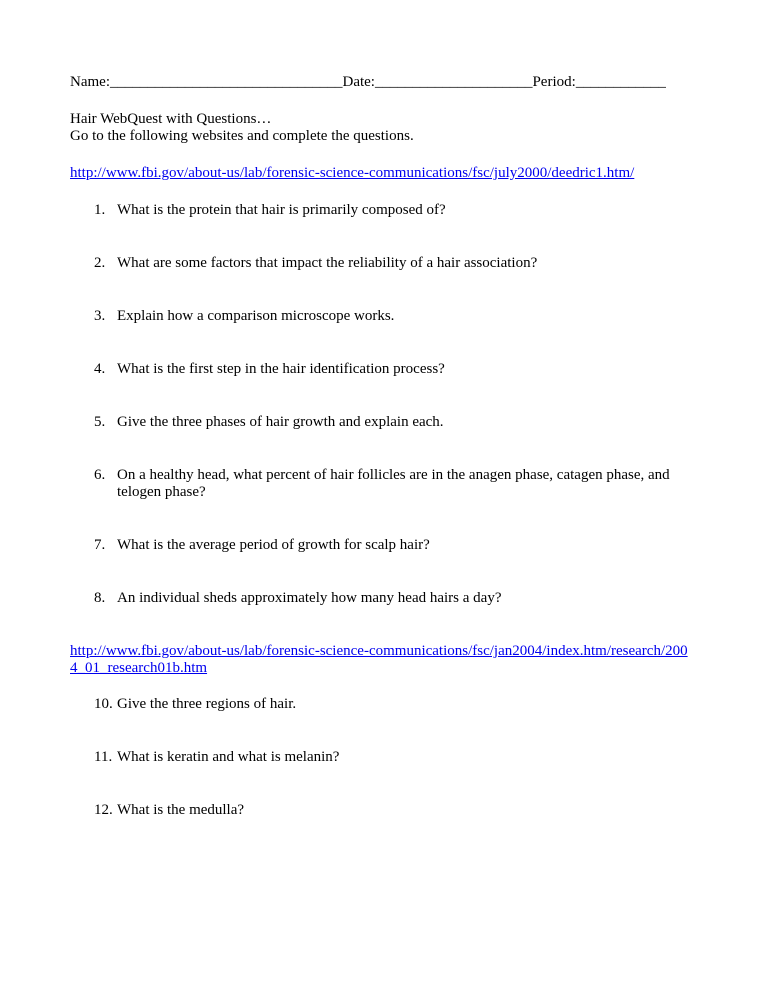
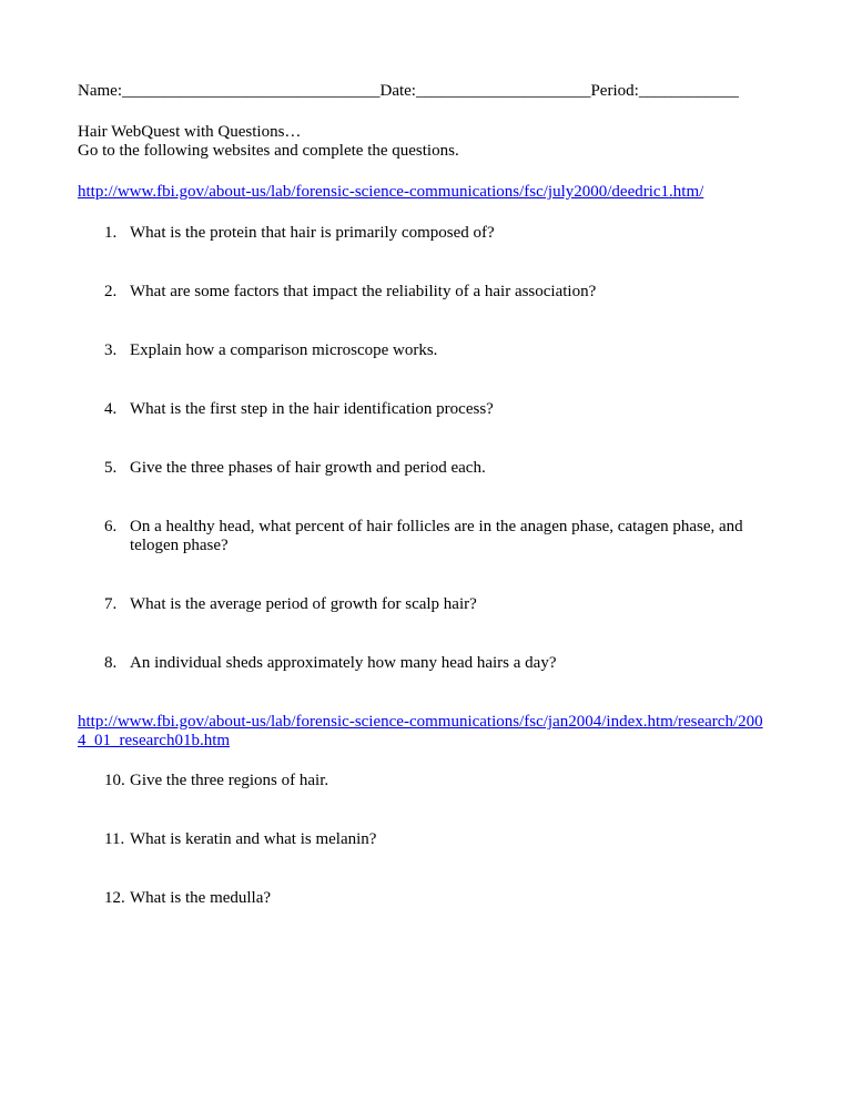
  Name:_______________________________Date:_____________________Period:____________
  Hair WebQuest with Questions…
  Go to the following websites and complete the questions.
  http://www.fbi.gov/about-us/lab/forensic-science-communications/fsc/july2000/deedric1.htm/
  1.
  What is the protein that hair is primarily composed of?
  2.
  What are some factors that impact the reliability of a hair association?
  3.
  Explain how a comparison microscope works.
  4.
  What is the first step in the hair identification process?
  5.
- Give the three phases of hair growth and explain each.
+ Give the three phases of hair growth and period each.
  6.
  On a healthy head, what percent of hair follicles are in the anagen phase, catagen phase, and telogen phase?
  7.
  What is the average period of growth for scalp hair?
  8.
  An individual sheds approximately how many head hairs a day?
  http://www.fbi.gov/about-us/lab/forensic-science-communications/fsc/jan2004/index.htm/research/200
  4_01_research01b.htm
  10.
  Give the three regions of hair.
  11.
  What is keratin and what is melanin?
  12.
  What is the medulla?
